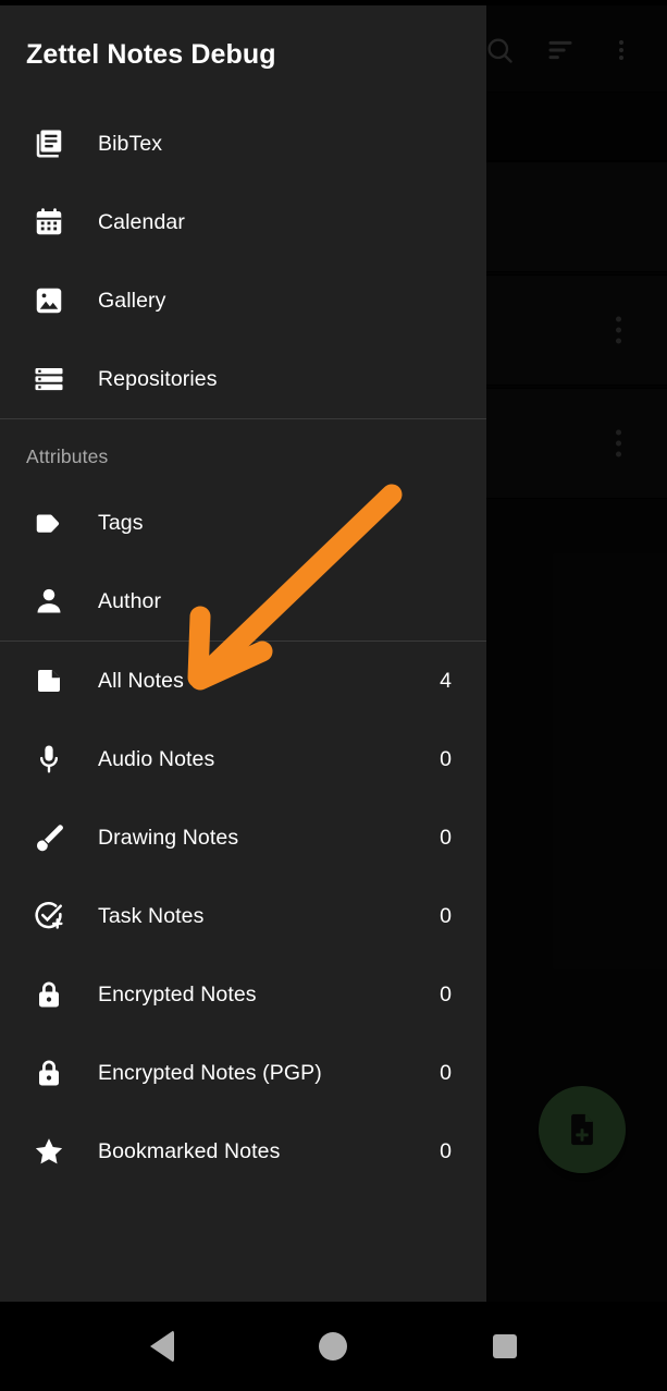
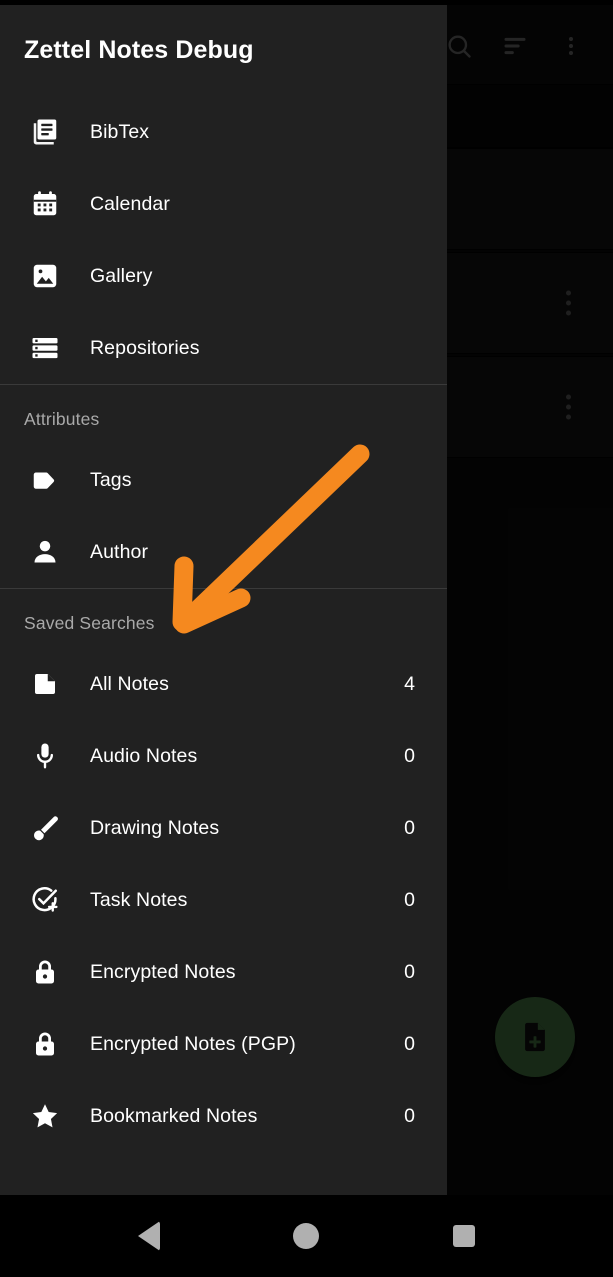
  Zettel Notes Debug
  BibTex
  Calendar
  Gallery
  Repositories
  Attributes
  Tags
  Author
+ Saved Searches
  All Notes
  4
  Audio Notes
  0
  Drawing Notes
  0
  Task Notes
  0
  Encrypted Notes
  0
  Encrypted Notes (PGP)
  0
  Bookmarked Notes
  0
